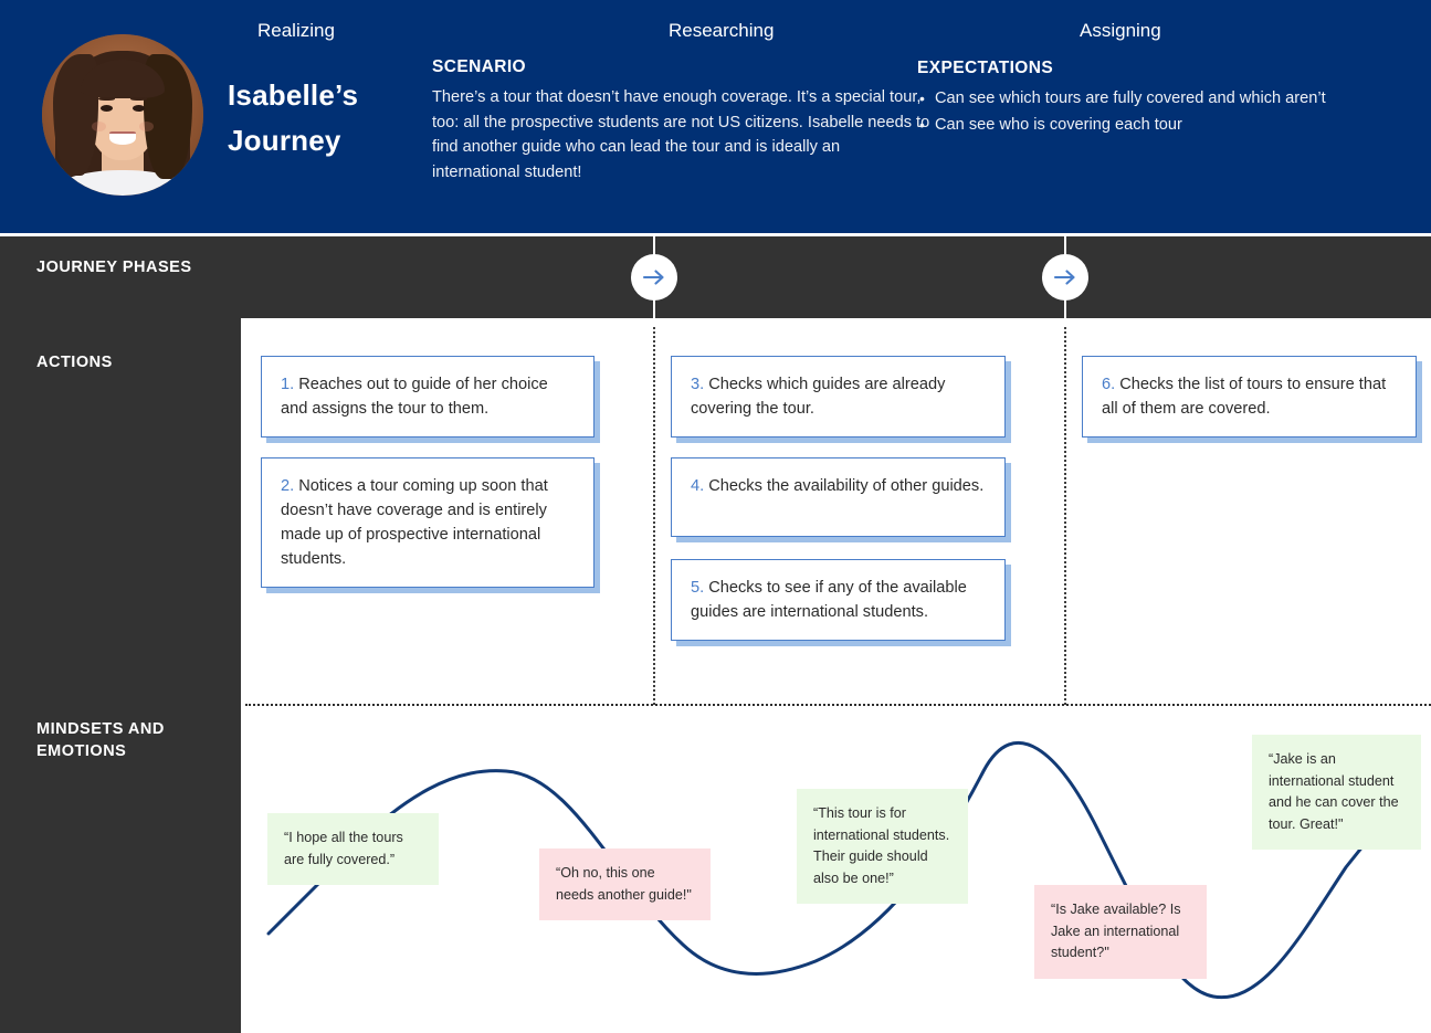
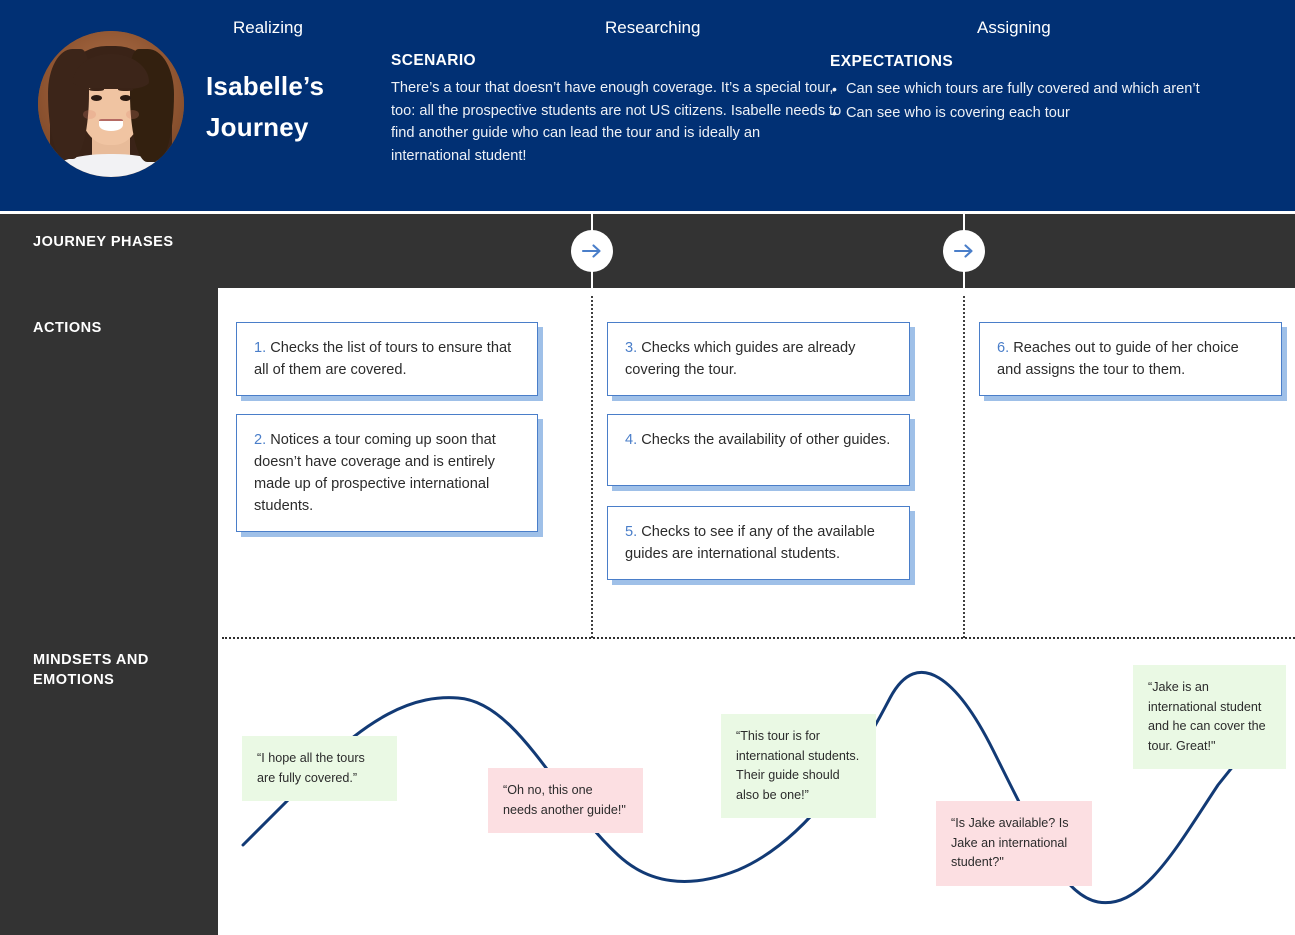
  Isabelle’s Journey
  SCENARIO
  There’s a tour that doesn’t have enough coverage. It’s a special tour, too: all the prospective students are not US citizens. Isabelle needs to find another guide who can lead the tour and is ideally an international student!
  EXPECTATIONS
  Can see which tours are fully covered and which aren’t
  Can see who is covering each tour
  JOURNEY PHASES
  Realizing
  Researching
  Assigning
  ACTIONS
  MINDSETS AND
  EMOTIONS
- 1. Reaches out to guide of her choice and assigns the tour to them.
+ 1. Checks the list of tours to ensure that all of them are covered.
  2. Notices a tour coming up soon that doesn’t have coverage and is entirely made up of prospective international students.
  3. Checks which guides are already covering the tour.
  4. Checks the availability of other guides.
  5. Checks to see if any of the available guides are international students.
- 6. Checks the list of tours to ensure that all of them are covered.
+ 6. Reaches out to guide of her choice and assigns the tour to them.
  “I hope all the tours are fully covered.”
  “Oh no, this one needs another guide!"
  “This tour is for international students. Their guide should also be one!”
  “Is Jake available? Is Jake an international student?"
  “Jake is an international student and he can cover the tour. Great!"
